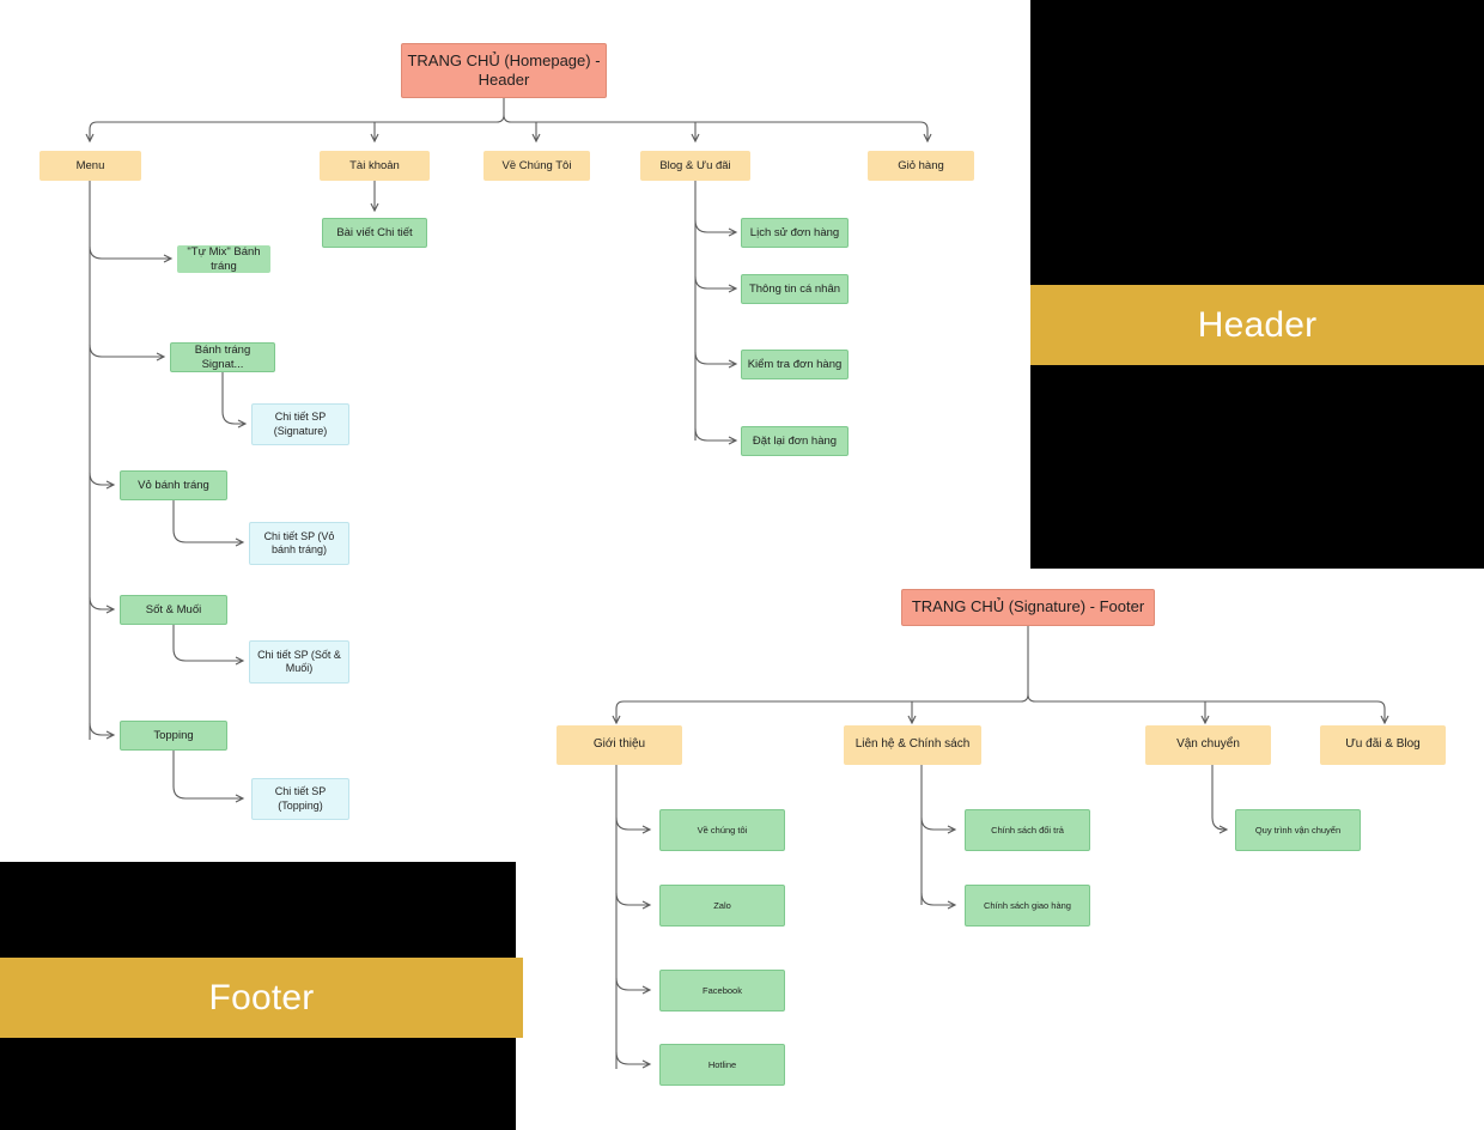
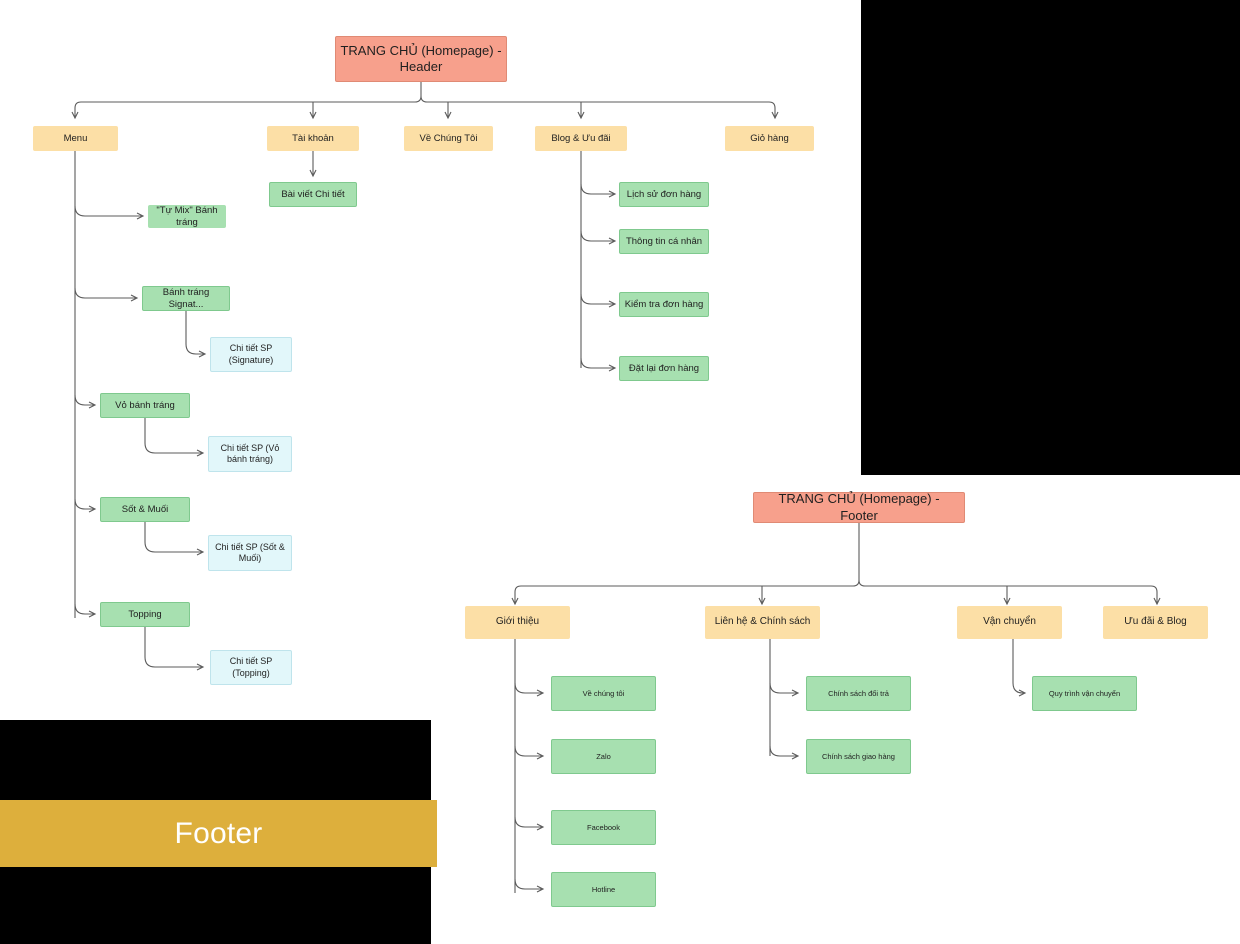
  TRANG CHỦ (Homepage) - Header
  Menu
  Tài khoản
  Về Chúng Tôi
  Blog & Ưu đãi
  Giỏ hàng
  Bài viết Chi tiết
  "Tự Mix" Bánh tráng
  Bánh tráng Signat...
  Vỏ bánh tráng
  Sốt & Muối
  Topping
  Chi tiết SP (Signature)
  Chi tiết SP (Vỏ bánh tráng)
  Chi tiết SP (Sốt & Muối)
  Chi tiết SP (Topping)
  Lịch sử đơn hàng
  Thông tin cá nhân
  Kiểm tra đơn hàng
  Đặt lại đơn hàng
- TRANG CHỦ (Signature) - Footer
+ TRANG CHỦ (Homepage) - Footer
  Giới thiệu
  Liên hệ & Chính sách
  Vận chuyển
  Ưu đãi & Blog
  Về chúng tôi
  Zalo
  Facebook
  Hotline
  Chính sách đổi trả
  Chính sách giao hàng
  Quy trình vận chuyển
- Header
  Footer
